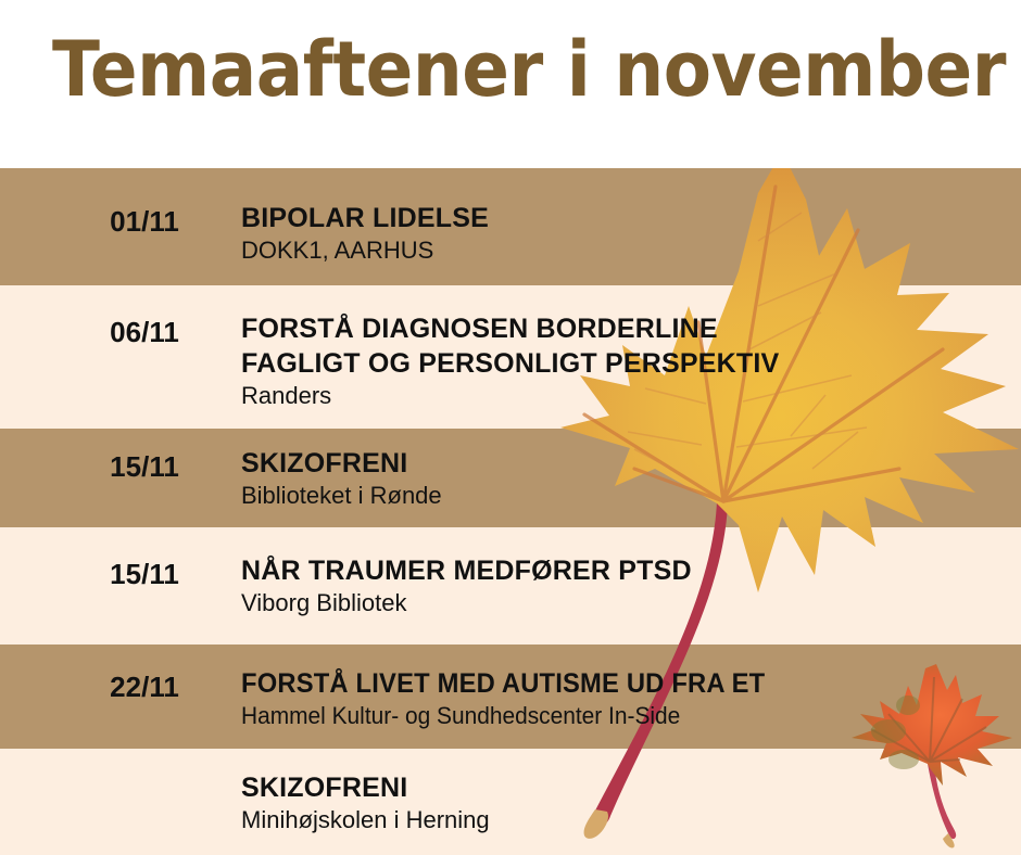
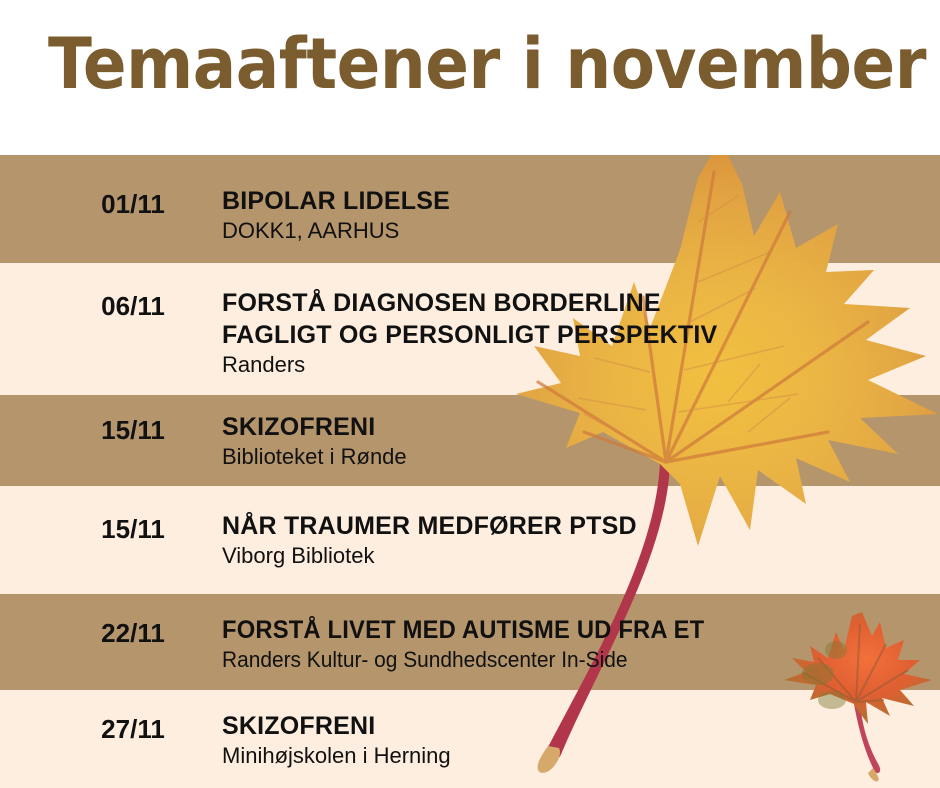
  01/11
  BIPOLAR LIDELSE
  DOKK1, AARHUS
  06/11
  FORSTÅ DIAGNOSEN BORDERLINE
  FAGLIGT OG PERSONLIGT PERSPEKTIV
  Randers
  15/11
  SKIZOFRENI
  Biblioteket i Rønde
  15/11
  NÅR TRAUMER MEDFØRER PTSD
  Viborg Bibliotek
  22/11
  FORSTÅ LIVET MED AUTISME UD FRA ET
- Hammel Kultur- og Sundhedscenter In-Side
+ Randers Kultur- og Sundhedscenter In-Side
+ 27/11
  SKIZOFRENI
  Minihøjskolen i Herning
  Temaaftener i november
